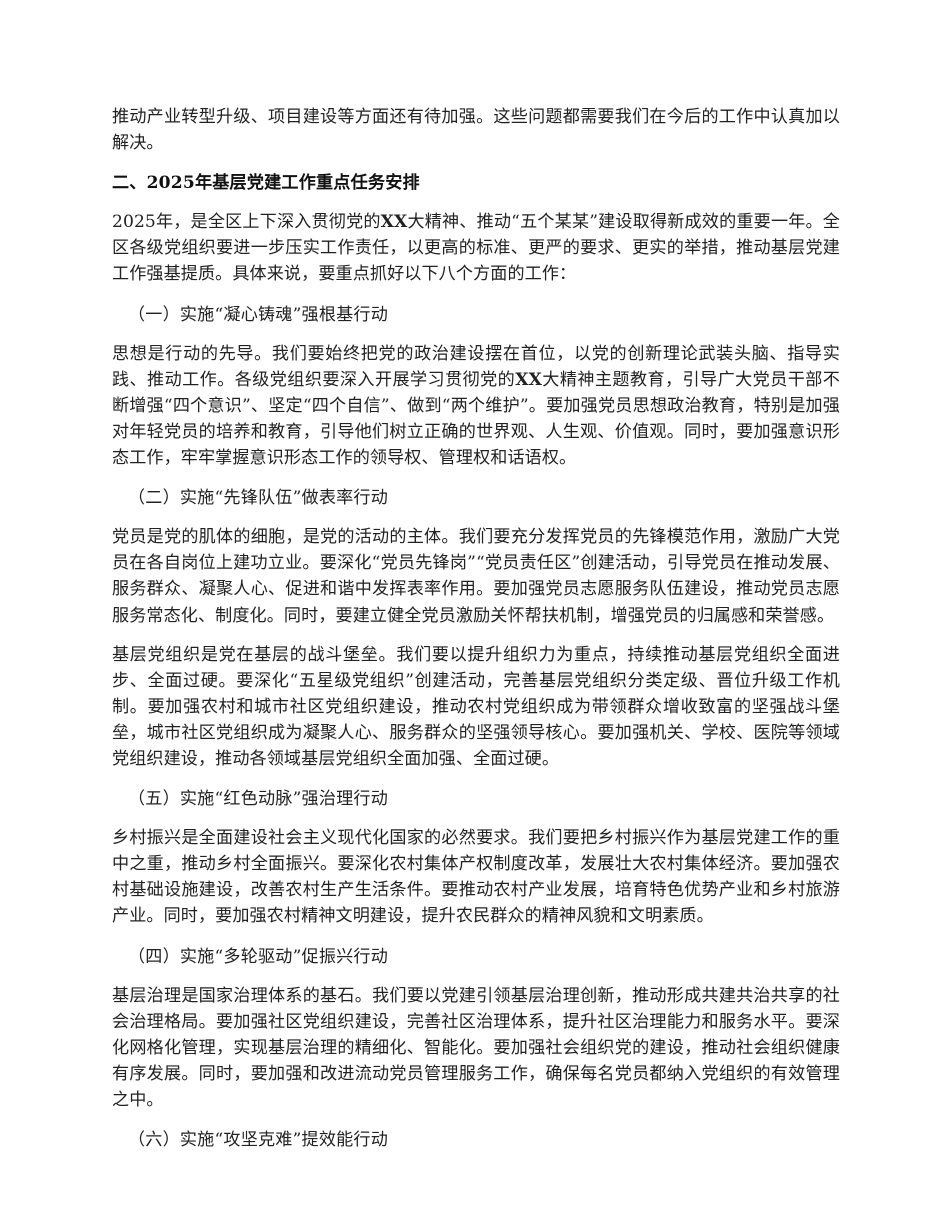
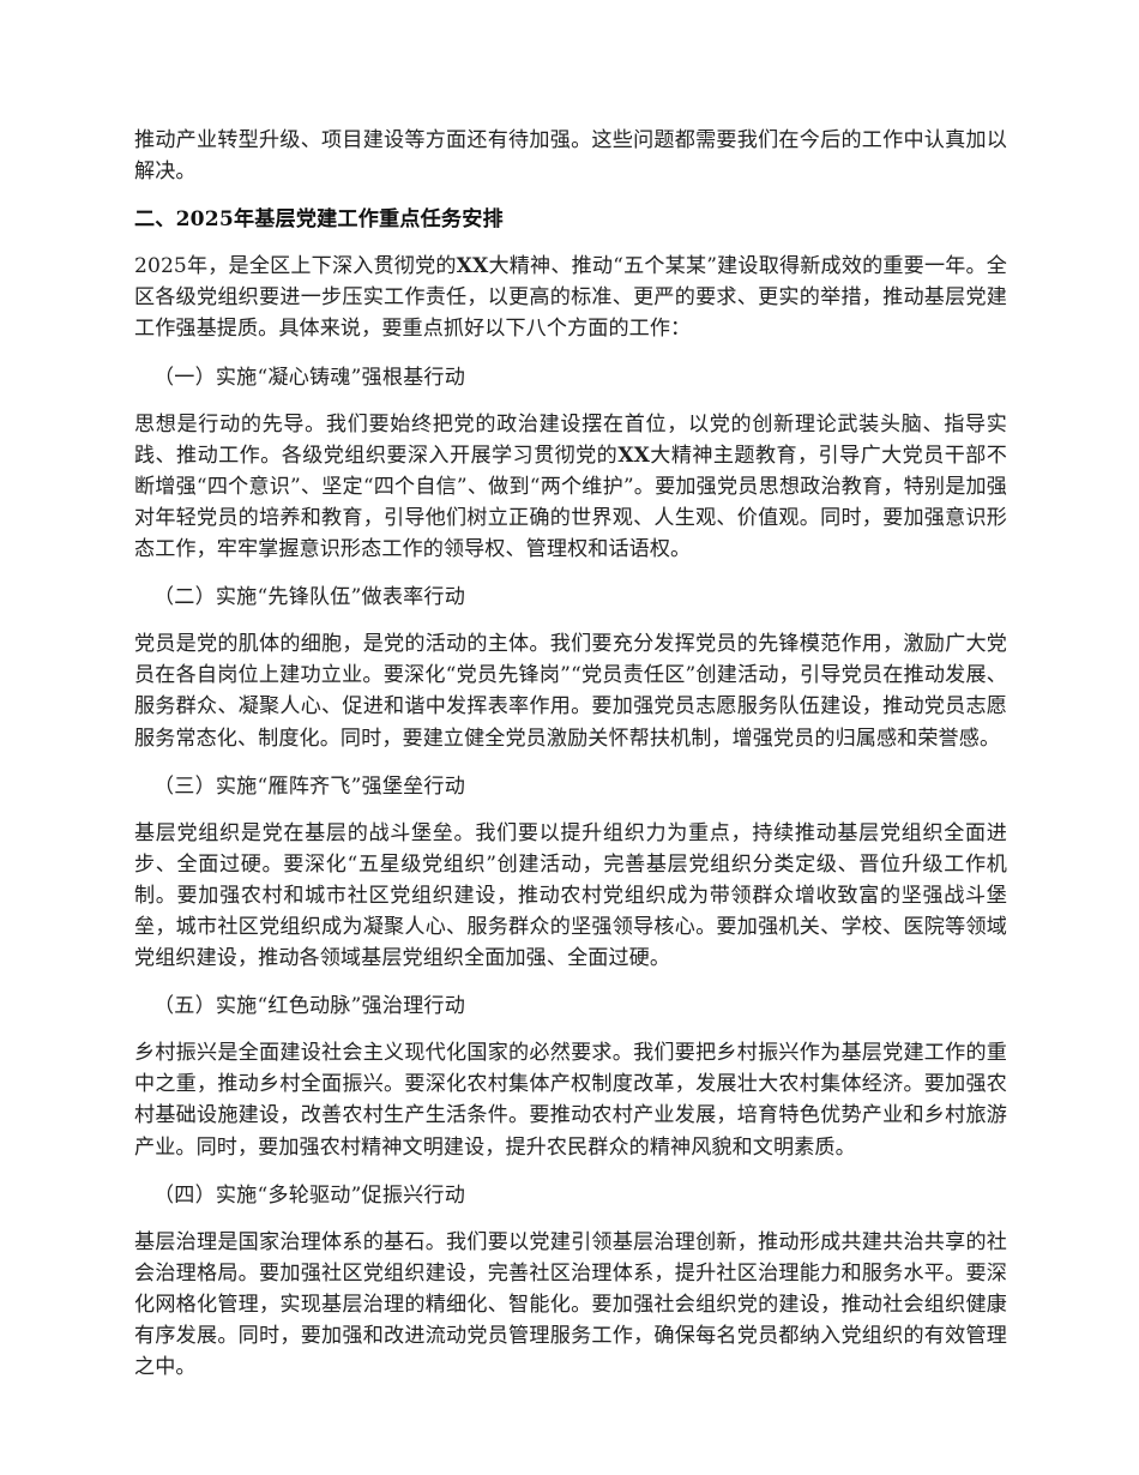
  推动产业转型升级、项目建设等方面还有待加强。这些问题都需要我们在今后的工作中认真加以解决。
  二、2025年基层党建工作重点任务安排
  2025年，是全区上下深入贯彻党的XX大精神、推动“五个某某”建设取得新成效的重要一年。全区各级党组织要进一步压实工作责任，以更高的标准、更严的要求、更实的举措，推动基层党建工作强基提质。具体来说，要重点抓好以下八个方面的工作：
  （一）实施“凝心铸魂”强根基行动
  思想是行动的先导。我们要始终把党的政治建设摆在首位，以党的创新理论武装头脑、指导实践、推动工作。各级党组织要深入开展学习贯彻党的XX大精神主题教育，引导广大党员干部不断增强“四个意识”、坚定“四个自信”、做到“两个维护”。要加强党员思想政治教育，特别是加强对年轻党员的培养和教育，引导他们树立正确的世界观、人生观、价值观。同时，要加强意识形态工作，牢牢掌握意识形态工作的领导权、管理权和话语权。
  （二）实施“先锋队伍”做表率行动
  党员是党的肌体的细胞，是党的活动的主体。我们要充分发挥党员的先锋模范作用，激励广大党员在各自岗位上建功立业。要深化“党员先锋岗”“党员责任区”创建活动，引导党员在推动发展、服务群众、凝聚人心、促进和谐中发挥表率作用。要加强党员志愿服务队伍建设，推动党员志愿服务常态化、制度化。同时，要建立健全党员激励关怀帮扶机制，增强党员的归属感和荣誉感。
+ （三）实施“雁阵齐飞”强堡垒行动
  基层党组织是党在基层的战斗堡垒。我们要以提升组织力为重点，持续推动基层党组织全面进步、全面过硬。要深化“五星级党组织”创建活动，完善基层党组织分类定级、晋位升级工作机制。要加强农村和城市社区党组织建设，推动农村党组织成为带领群众增收致富的坚强战斗堡垒，城市社区党组织成为凝聚人心、服务群众的坚强领导核心。要加强机关、学校、医院等领域党组织建设，推动各领域基层党组织全面加强、全面过硬。
  （五）实施“红色动脉”强治理行动
  乡村振兴是全面建设社会主义现代化国家的必然要求。我们要把乡村振兴作为基层党建工作的重中之重，推动乡村全面振兴。要深化农村集体产权制度改革，发展壮大农村集体经济。要加强农村基础设施建设，改善农村生产生活条件。要推动农村产业发展，培育特色优势产业和乡村旅游产业。同时，要加强农村精神文明建设，提升农民群众的精神风貌和文明素质。
  （四）实施“多轮驱动”促振兴行动
  基层治理是国家治理体系的基石。我们要以党建引领基层治理创新，推动形成共建共治共享的社会治理格局。要加强社区党组织建设，完善社区治理体系，提升社区治理能力和服务水平。要深化网格化管理，实现基层治理的精细化、智能化。要加强社会组织党的建设，推动社会组织健康有序发展。同时，要加强和改进流动党员管理服务工作，确保每名党员都纳入党组织的有效管理之中。
- （六）实施“攻坚克难”提效能行动
